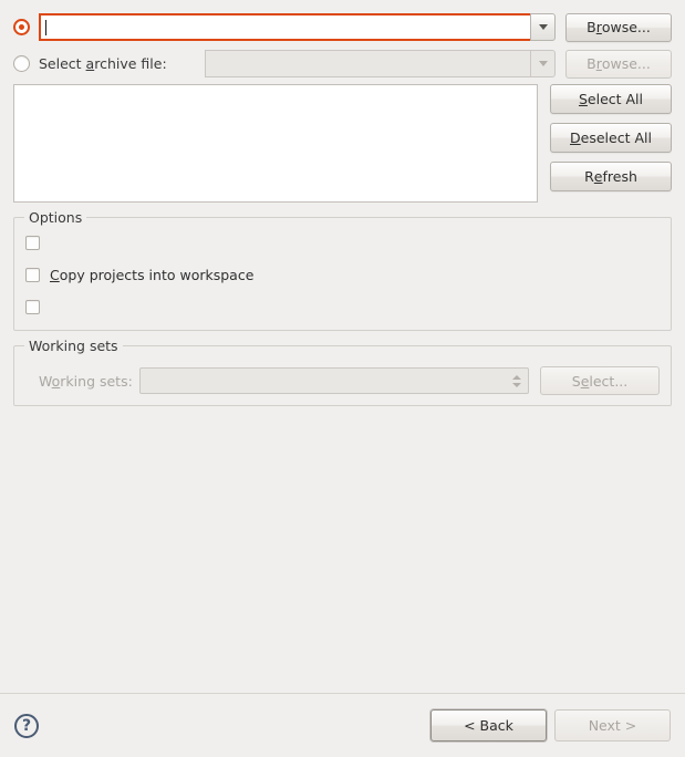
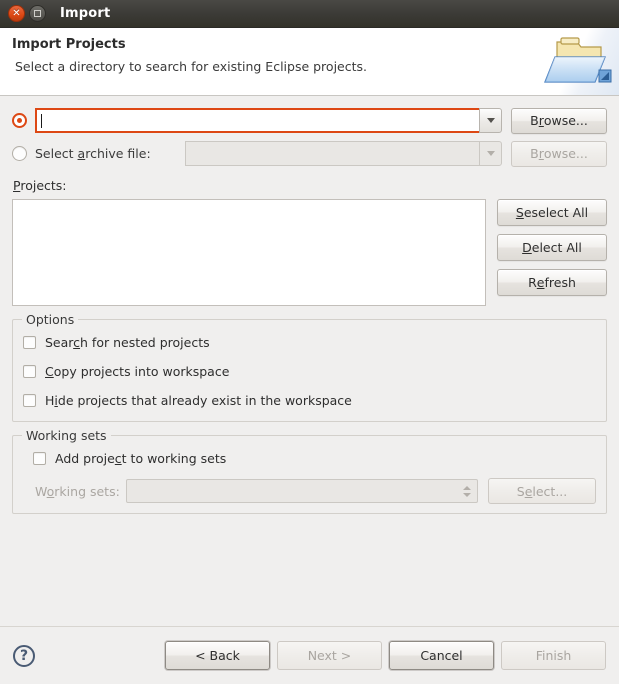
+ ✕
+ Import
+ Import Projects
+ Select a directory to search for existing Eclipse projects.
  B
  r
  owse...
  Select archive file:
  B
  r
  owse...
+ Projects:
  S
- elect All
+ eselect All
  D
- eselect All
+ elect All
  R
  e
  fresh
  Options
+ Search for nested projects
  Copy projects into workspace
+ Hide projects that already exist in the workspace
  Working sets
+ Add project to working sets
  Working sets:
  S
  e
  lect...
  ?
  < Back
  Next >
+ Cancel
+ Finish
